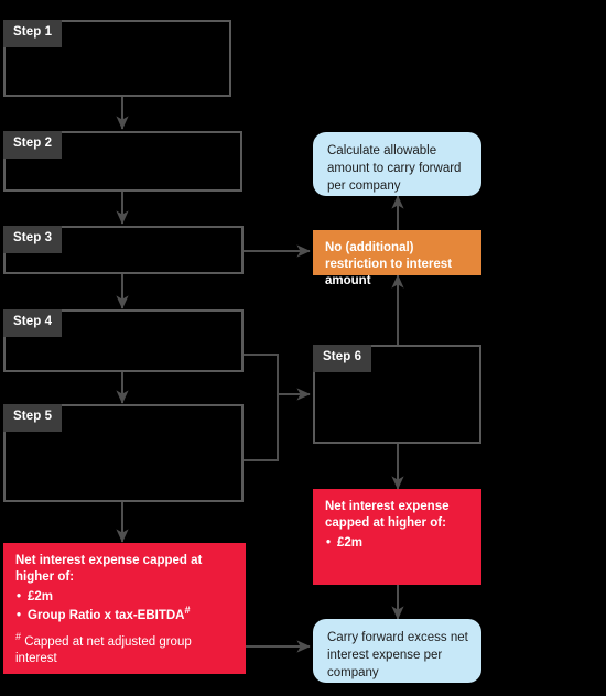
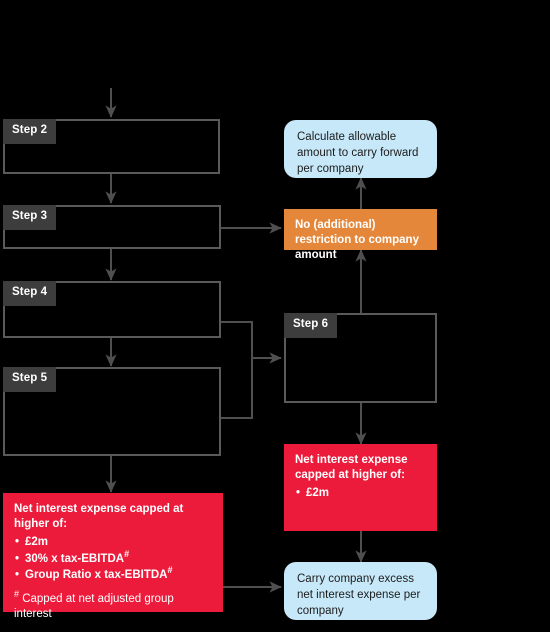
- Step 1
  Step 2
  Step 3
  Step 4
  Step 5
  Step 6
  Calculate allowable amount to carry forward per company
- No (additional) restriction to interest amount
+ No (additional) restriction to company amount
  Net interest expense capped at higher of:
  £2m
- Carry forward excess net interest expense per company
+ Carry company excess net interest expense per company
  Net interest expense capped at higher of:
  £2m
+ 30% x tax-EBITDA#
  Group Ratio x tax-EBITDA#
  # Capped at net adjusted group interest
